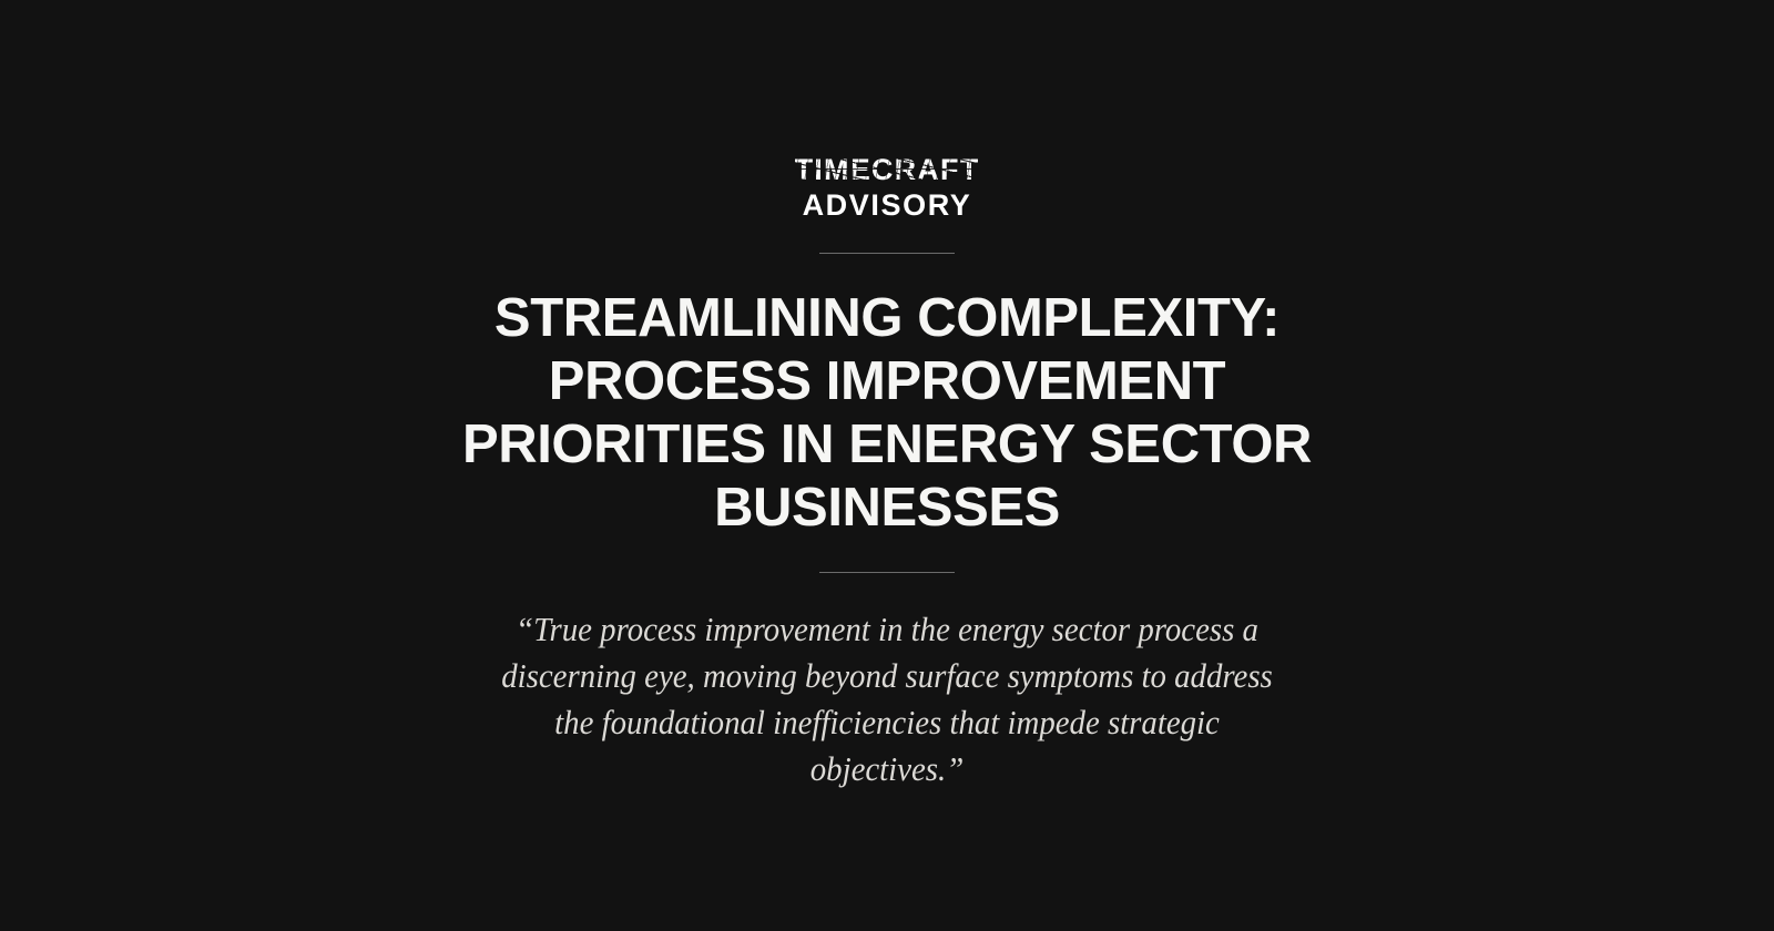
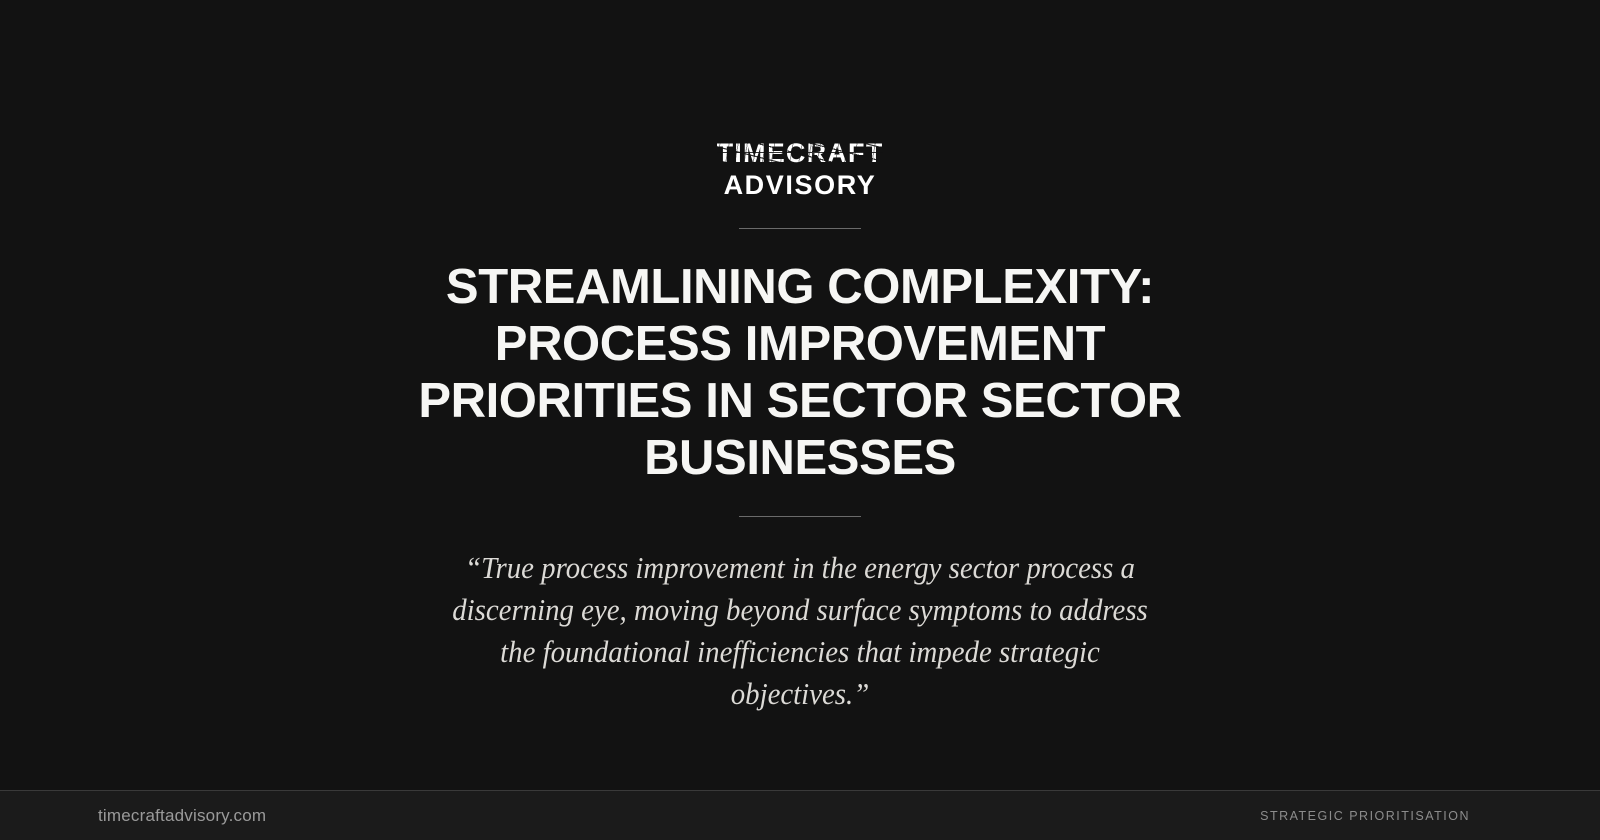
  TIMECRAFT
  ADVISORY
- STREAMLINING COMPLEXITY: PROCESS IMPROVEMENT PRIORITIES IN ENERGY SECTOR BUSINESSES
+ STREAMLINING COMPLEXITY: PROCESS IMPROVEMENT PRIORITIES IN SECTOR SECTOR BUSINESSES
  “True process improvement in the energy sector process a discerning eye, moving beyond surface symptoms to address the foundational inefficiencies that impede strategic objectives.”
+ timecraftadvisory.com
+ STRATEGIC PRIORITISATION
